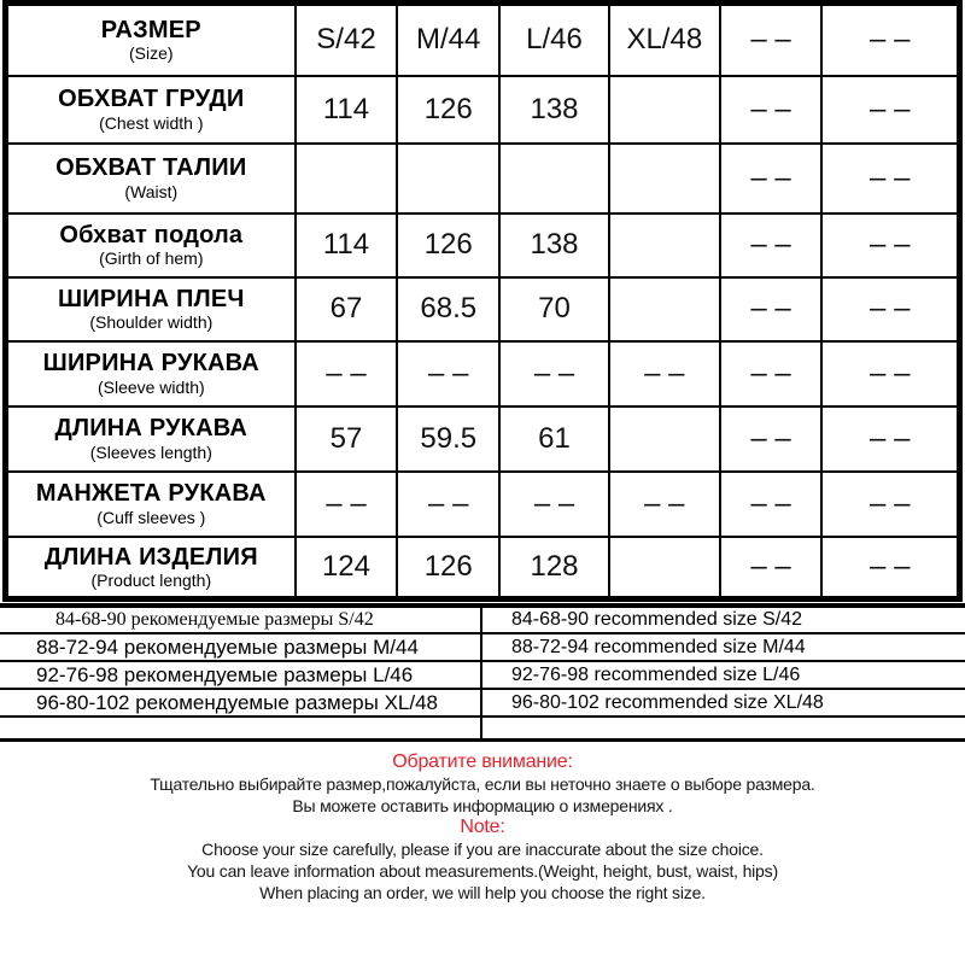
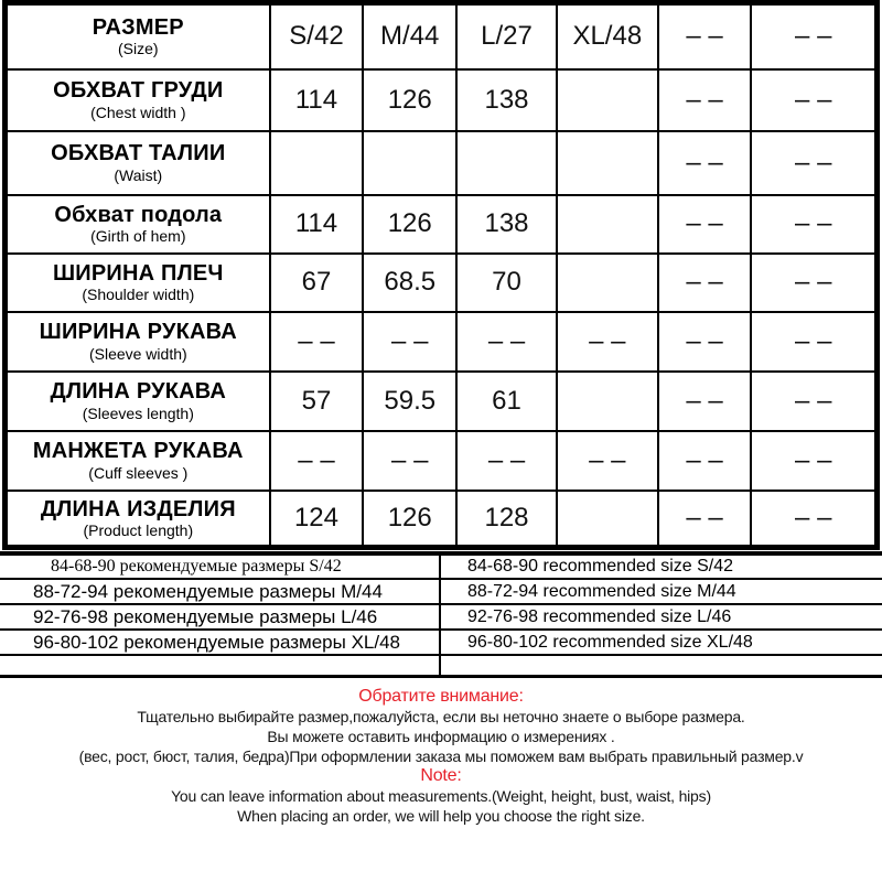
- РАЗМЕР (Size)	S/42	M/44	L/46	XL/48	– –	– –
+ РАЗМЕР (Size)	S/42	M/44	L/27	XL/48	– –	– –
  ОБХВАТ ГРУДИ (Chest width )	114	126	138		– –	– –
  ОБХВАТ ТАЛИИ (Waist)					– –	– –
  Обхват подола (Girth of hem)	114	126	138		– –	– –
  ШИРИНА ПЛЕЧ (Shoulder width)	67	68.5	70		– –	– –
  ШИРИНА РУКАВА (Sleeve width)	– –	– –	– –	– –	– –	– –
  ДЛИНА РУКАВА (Sleeves length)	57	59.5	61		– –	– –
  МАНЖЕТА РУКАВА (Cuff sleeves )	– –	– –	– –	– –	– –	– –
  ДЛИНА ИЗДЕЛИЯ (Product length)	124	126	128		– –	– –
  84-68-90 рекомендуемые размеры S/42	84-68-90 recommended size S/42
  88-72-94 рекомендуемые размеры M/44	88-72-94 recommended size M/44
  92-76-98 рекомендуемые размеры L/46	92-76-98 recommended size L/46
  96-80-102 рекомендуемые размеры XL/48	96-80-102 recommended size XL/48
  Обратите внимание:
  Тщательно выбирайте размер,пожалуйста, если вы неточно знаете о выборе размера.
  Вы можете оставить информацию о измерениях .
+ (вес, рост, бюст, талия, бедра)При оформлении заказа мы поможем вам выбрать правильный размер.v
  Note:
- Choose your size carefully, please if you are inaccurate about the size choice.
  You can leave information about measurements.(Weight, height, bust, waist, hips)
  When placing an order, we will help you choose the right size.
